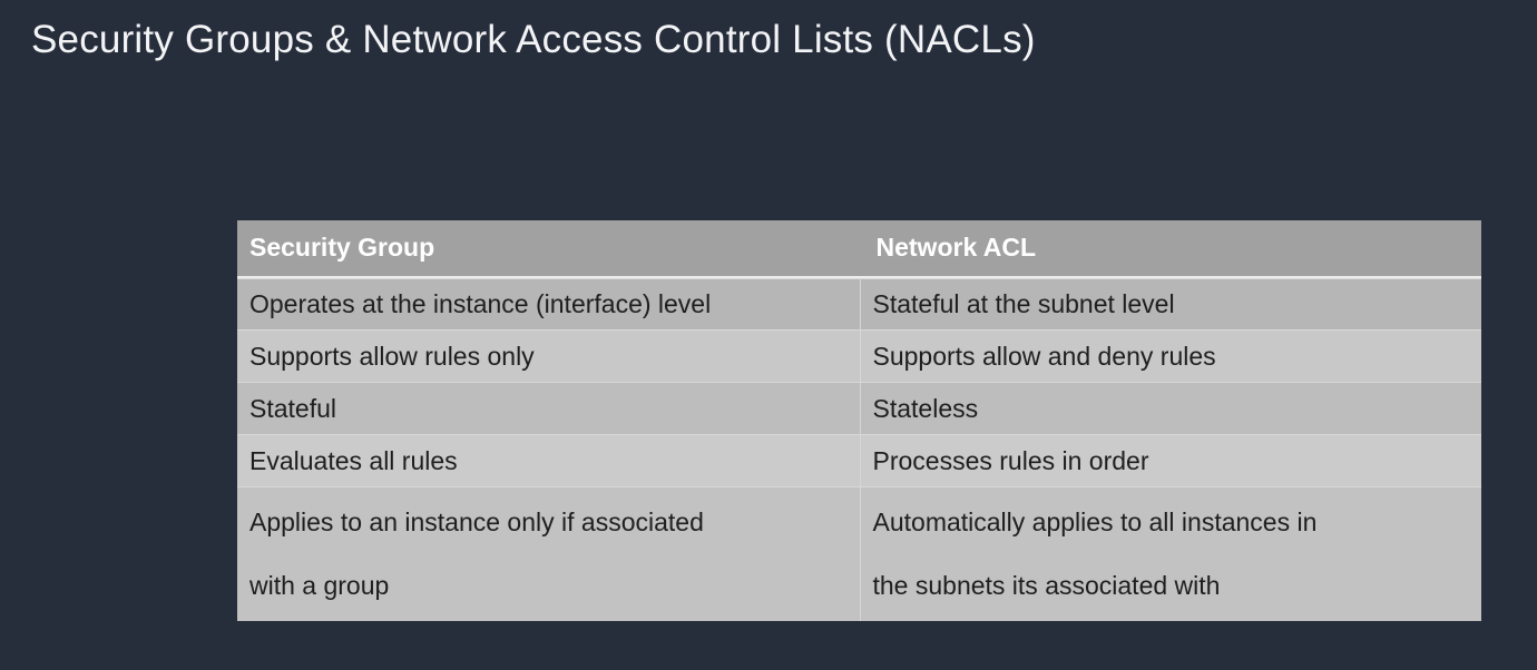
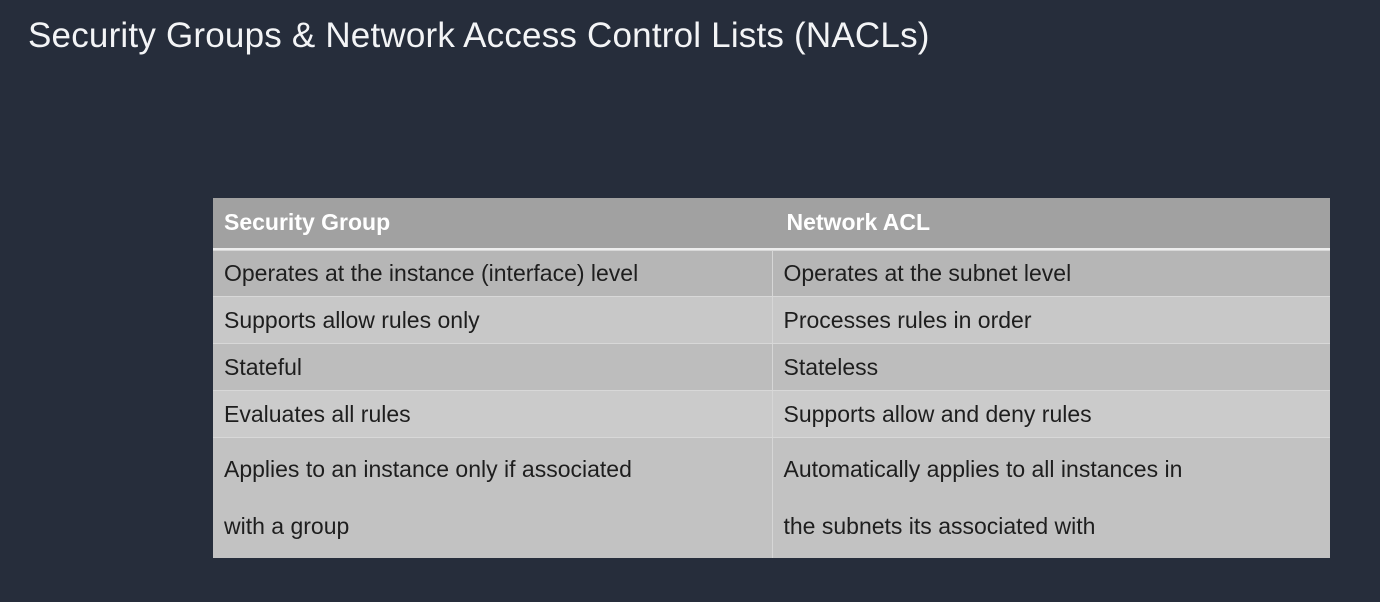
  Security Groups & Network Access Control Lists (NACLs)
  Security Group
  Network ACL
  Operates at the instance (interface) level
- Stateful at the subnet level
+ Operates at the subnet level
  Supports allow rules only
- Supports allow and deny rules
+ Processes rules in order
  Stateful
  Stateless
  Evaluates all rules
- Processes rules in order
+ Supports allow and deny rules
  Applies to an instance only if associated
  with a group
  Automatically applies to all instances in
  the subnets its associated with
